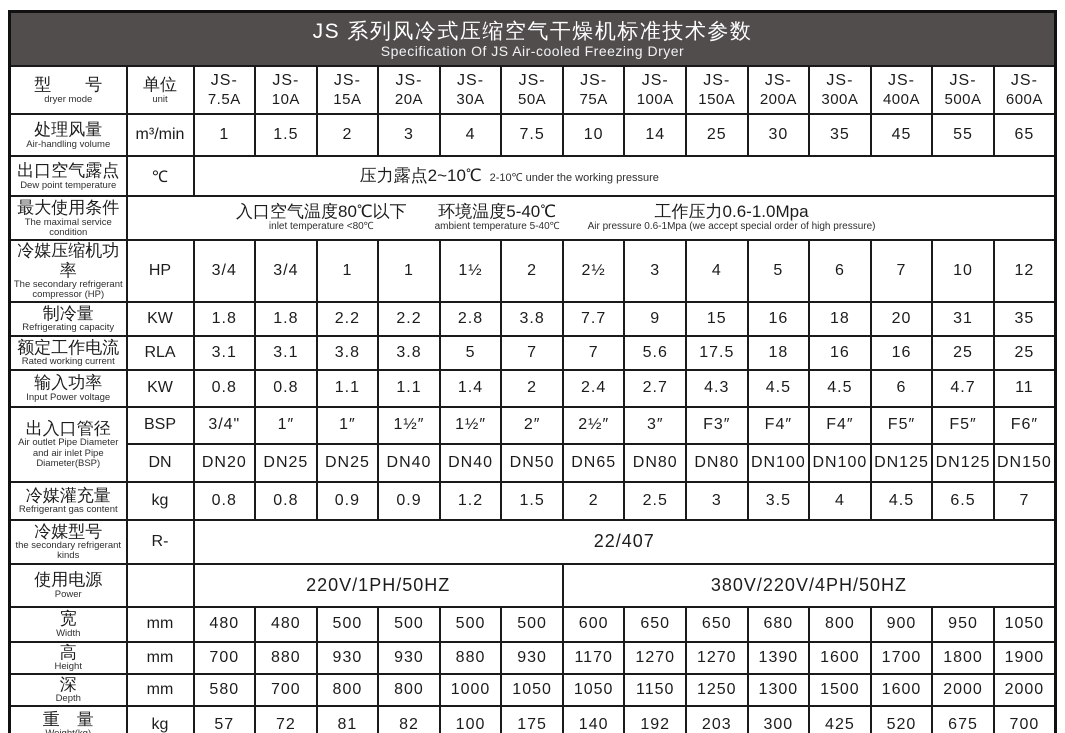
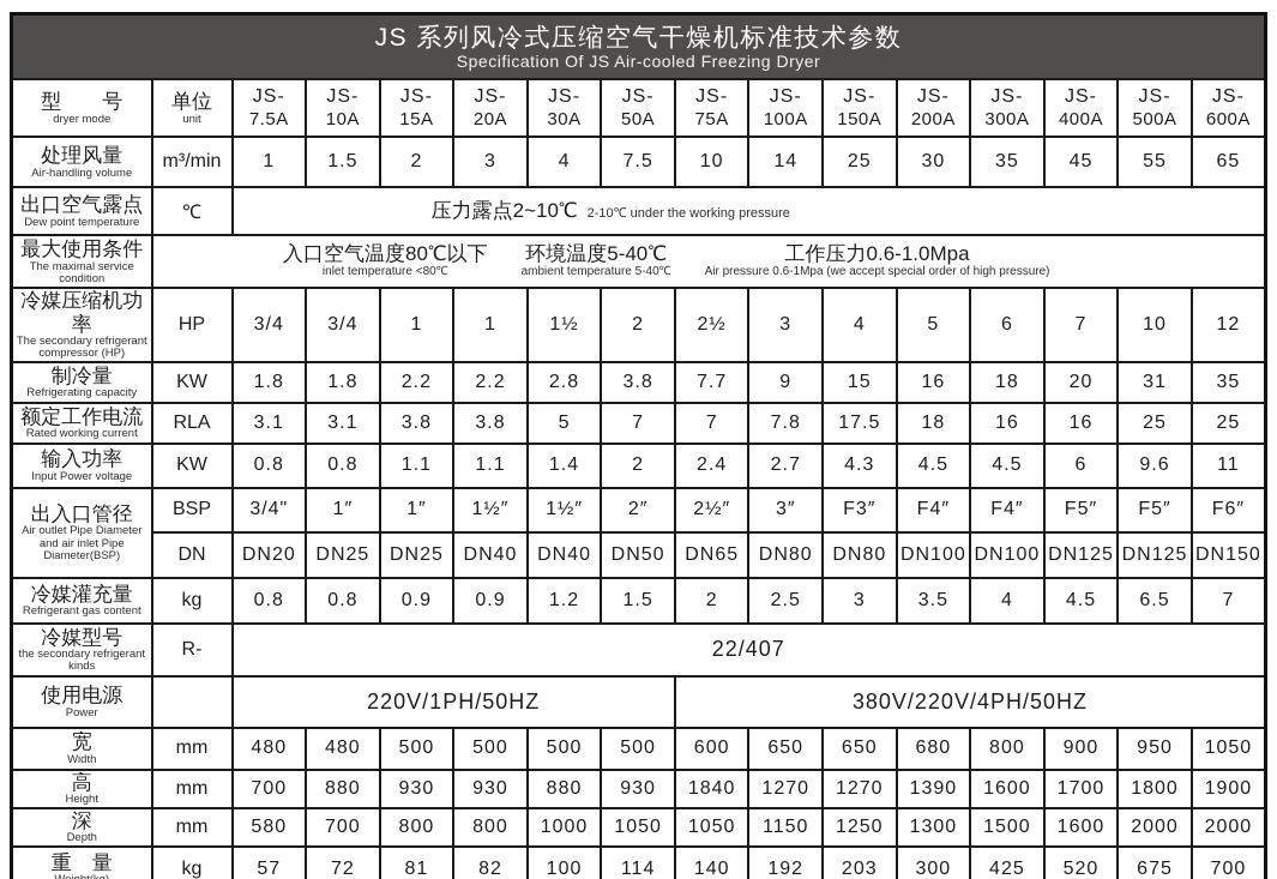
  JS 系列风冷式压缩空气干燥机标准技术参数 Specification Of JS Air-cooled Freezing Dryer
  型 号 dryer mode	单位 unit	JS-7.5A	JS-10A	JS-15A	JS-20A	JS-30A	JS-50A	JS-75A	JS-100A	JS-150A	JS-200A	JS-300A	JS-400A	JS-500A	JS-600A
  处理风量Air-handling volume	m³/min	1	1.5	2	3	4	7.5	10	14	25	30	35	45	55	65
  出口空气露点Dew point temperature	℃	压力露点2~10℃ 2-10℃ under the working pressure
  最大使用条件The maximal service condition	入口空气温度80℃以下inlet temperature <80℃环境温度5-40℃ambient temperature 5-40℃工作压力0.6-1.0MpaAir pressure 0.6-1Mpa (we accept special order of high pressure)
  冷媒压缩机功率The secondary refrigerant compressor (HP)	HP	3/4	3/4	1	1	1½	2	2½	3	4	5	6	7	10	12
  制冷量Refrigerating capacity	KW	1.8	1.8	2.2	2.2	2.8	3.8	7.7	9	15	16	18	20	31	35
- 额定工作电流Rated working current	RLA	3.1	3.1	3.8	3.8	5	7	7	5.6	17.5	18	16	16	25	25
+ 额定工作电流Rated working current	RLA	3.1	3.1	3.8	3.8	5	7	7	7.8	17.5	18	16	16	25	25
- 输入功率Input Power voltage	KW	0.8	0.8	1.1	1.1	1.4	2	2.4	2.7	4.3	4.5	4.5	6	4.7	11
+ 输入功率Input Power voltage	KW	0.8	0.8	1.1	1.1	1.4	2	2.4	2.7	4.3	4.5	4.5	6	9.6	11
  出入口管径Air outlet Pipe Diameter and air inlet Pipe Diameter(BSP)	BSP	3/4"	1″	1″	1½″	1½″	2″	2½″	3″	F3″	F4″	F4″	F5″	F5″	F6″
  DN	DN20	DN25	DN25	DN40	DN40	DN50	DN65	DN80	DN80	DN100	DN100	DN125	DN125	DN150
  冷媒灌充量Refrigerant gas content	kg	0.8	0.8	0.9	0.9	1.2	1.5	2	2.5	3	3.5	4	4.5	6.5	7
  冷媒型号the secondary refrigerant kinds	R-	22/407
  使用电源Power		220V/1PH/50HZ	380V/220V/4PH/50HZ
  宽Width	mm	480	480	500	500	500	500	600	650	650	680	800	900	950	1050
- 高Height	mm	700	880	930	930	880	930	1170	1270	1270	1390	1600	1700	1800	1900
+ 高Height	mm	700	880	930	930	880	930	1840	1270	1270	1390	1600	1700	1800	1900
  深Depth	mm	580	700	800	800	1000	1050	1050	1150	1250	1300	1500	1600	2000	2000
- 重 量	kg	57	72	81	82	100	175	140	192	203	300	425	520	675	700
+ 重 量	kg	57	72	81	82	100	114	140	192	203	300	425	520	675	700
